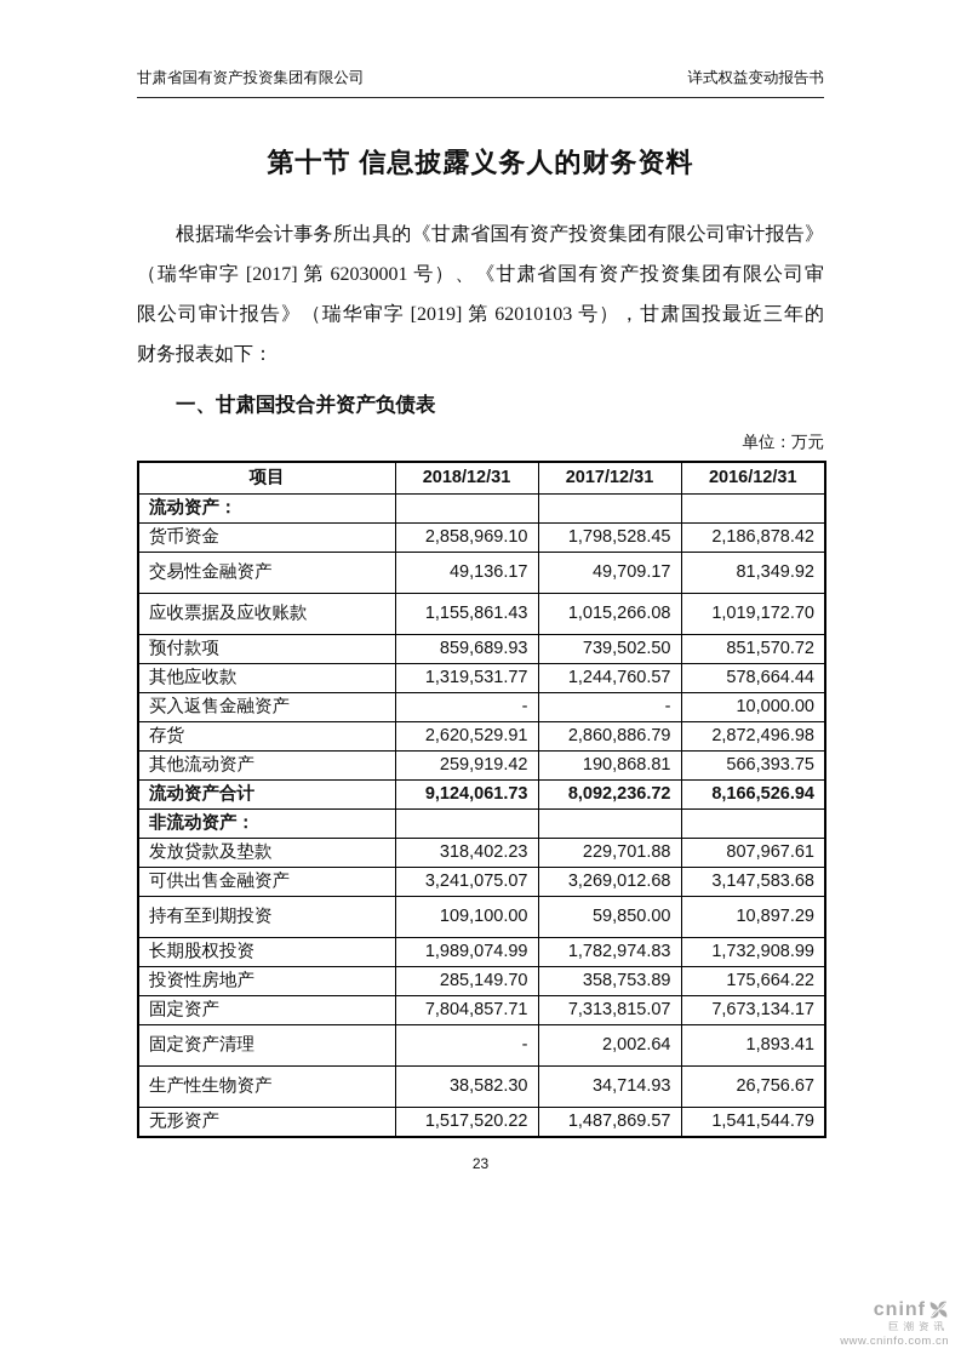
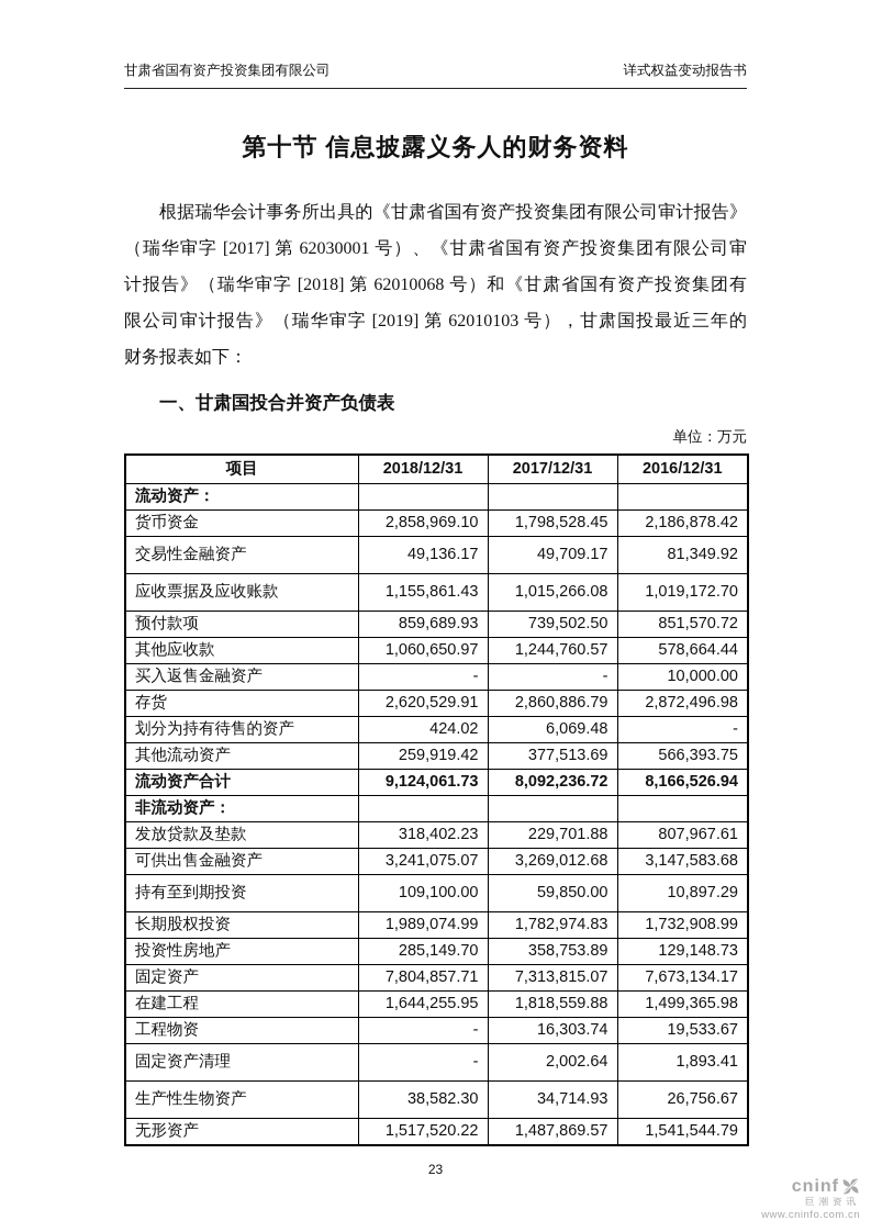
  甘肃省国有资产投资集团有限公司
  详式权益变动报告书
  第十节 信息披露义务人的财务资料
  根据瑞华会计事务所出具的《甘肃省国有资产投资集团有限公司审计报告》
  （瑞华审字 [2017] 第 62030001 号）、《甘肃省国有资产投资集团有限公司审
+ 计报告》（瑞华审字 [2018] 第 62010068 号）和《甘肃省国有资产投资集团有
  限公司审计报告》（瑞华审字 [2019] 第 62010103 号），甘肃国投最近三年的
  财务报表如下：
  一、甘肃国投合并资产负债表
  单位：万元
  项目	2018/12/31	2017/12/31	2016/12/31
  流动资产：
  货币资金	2,858,969.10	1,798,528.45	2,186,878.42
  交易性金融资产	49,136.17	49,709.17	81,349.92
  应收票据及应收账款	1,155,861.43	1,015,266.08	1,019,172.70
  预付款项	859,689.93	739,502.50	851,570.72
- 其他应收款	1,319,531.77	1,244,760.57	578,664.44
+ 其他应收款	1,060,650.97	1,244,760.57	578,664.44
  买入返售金融资产	-	-	10,000.00
  存货	2,620,529.91	2,860,886.79	2,872,496.98
+ 划分为持有待售的资产	424.02	6,069.48	-
- 其他流动资产	259,919.42	190,868.81	566,393.75
+ 其他流动资产	259,919.42	377,513.69	566,393.75
  流动资产合计	9,124,061.73	8,092,236.72	8,166,526.94
  非流动资产：
  发放贷款及垫款	318,402.23	229,701.88	807,967.61
  可供出售金融资产	3,241,075.07	3,269,012.68	3,147,583.68
  持有至到期投资	109,100.00	59,850.00	10,897.29
  长期股权投资	1,989,074.99	1,782,974.83	1,732,908.99
- 投资性房地产	285,149.70	358,753.89	175,664.22
+ 投资性房地产	285,149.70	358,753.89	129,148.73
  固定资产	7,804,857.71	7,313,815.07	7,673,134.17
+ 在建工程	1,644,255.95	1,818,559.88	1,499,365.98
+ 工程物资	-	16,303.74	19,533.67
  固定资产清理	-	2,002.64	1,893.41
  生产性生物资产	38,582.30	34,714.93	26,756.67
  无形资产	1,517,520.22	1,487,869.57	1,541,544.79
  23
  cninf
  巨潮资讯
  www.cninfo.com.cn
